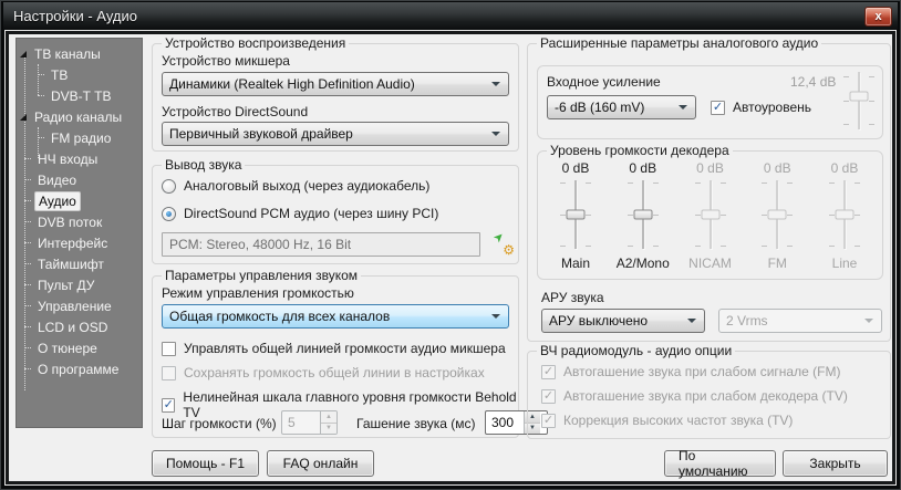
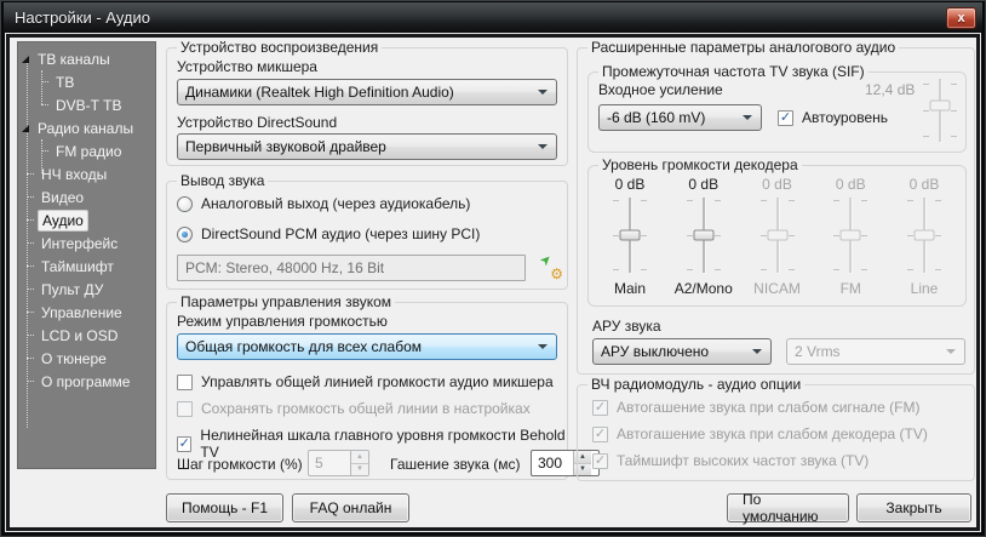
  Настройки - Аудио
  x
  ТВ каналы
  ТВ
  DVB-T ТВ
  Радио каналы
  FM радио
  НЧ входы
  Видео
  Аудио
- DVB поток
  Интерфейс
  Таймшифт
  Пульт ДУ
  Управление
  LCD и OSD
  О тюнере
  О программе
  Устройство воспроизведения
  Устройство микшера
  Динамики (Realtek High Definition Audio)
  Устройство DirectSound
  Первичный звуковой драйвер
  Вывод звука
  Аналоговый выход (через аудиокабель)
  DirectSound PCM аудио (через шину PCI)
  PCM: Stereo, 48000 Hz, 16 Bit
  ⚙
  Параметры управления звуком
  Режим управления громкостью
- Общая громкость для всех каналов
+ Общая громкость для всех слабом
  Управлять общей линией громкости аудио микшера
  Сохранять громкость общей линии в настройках
  ✓
  Нелинейная шкала главного уровня громкости Behold TV
  Шаг громкости (%)
  5
  Гашение звука (мс)
  300
  Расширенные параметры аналогового аудио
+ Промежуточная частота TV звука (SIF)
  Входное усиление
  -6 dB (160 mV)
  ✓
  Автоуровень
  12,4 dB
  Уровень громкости декодера
  0 dB
  Main
  0 dB
  A2/Mono
  0 dB
  NICAM
  0 dB
  FM
  0 dB
  Line
  АРУ звука
  АРУ выключено
  2 Vrms
  ВЧ радиомодуль - аудио опции
  ✓
  Автогашение звука при слабом сигнале (FM)
  ✓
  Автогашение звука при слабом декодера (TV)
  ✓
- Коррекция высоких частот звука (TV)
+ Таймшифт высоких частот звука (TV)
  Помощь - F1
  FAQ онлайн
  По умолчанию
  Закрыть
